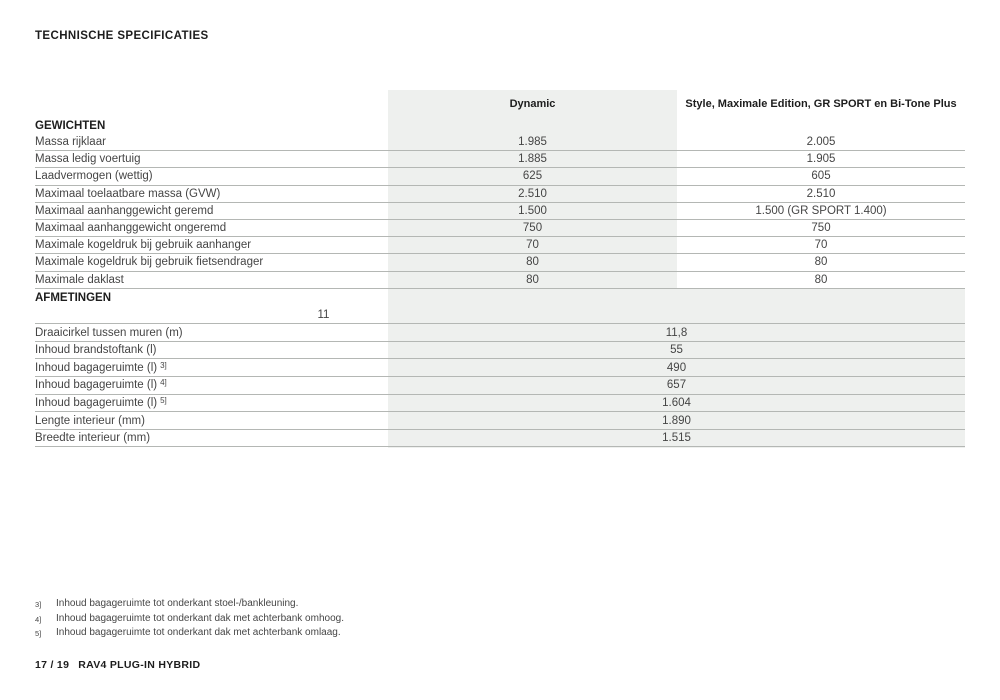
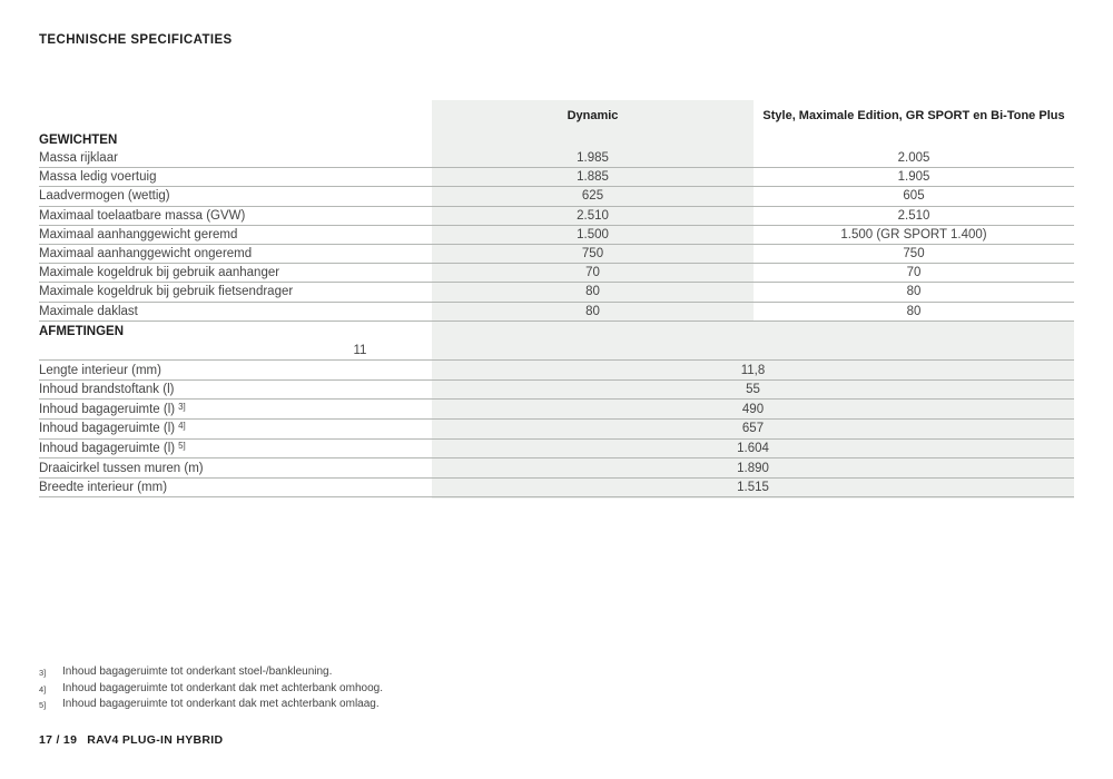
  TECHNISCHE SPECIFICATIES
  Dynamic
  Style, Maximale Edition, GR SPORT en Bi-Tone Plus
  GEWICHTEN
  Massa rijklaar
  1.985
  2.005
  Massa ledig voertuig
  1.885
  1.905
  Laadvermogen (wettig)
  625
  605
  Maximaal toelaatbare massa (GVW)
  2.510
  2.510
  Maximaal aanhanggewicht geremd
  1.500
  1.500 (GR SPORT 1.400)
  Maximaal aanhanggewicht ongeremd
  750
  750
  Maximale kogeldruk bij gebruik aanhanger
  70
  70
  Maximale kogeldruk bij gebruik fietsendrager
  80
  80
  Maximale daklast
  80
  80
  AFMETINGEN
  11
- Draaicirkel tussen muren (m)
+ Lengte interieur (mm)
  11,8
  Inhoud brandstoftank (l)
  55
  Inhoud bagageruimte (l) 3]
  490
  Inhoud bagageruimte (l) 4]
  657
  Inhoud bagageruimte (l) 5]
  1.604
- Lengte interieur (mm)
+ Draaicirkel tussen muren (m)
  1.890
  Breedte interieur (mm)
  1.515
  3]
  Inhoud bagageruimte tot onderkant stoel-/bankleuning.
  4]
  Inhoud bagageruimte tot onderkant dak met achterbank omhoog.
  5]
  Inhoud bagageruimte tot onderkant dak met achterbank omlaag.
  17 / 19
  RAV4 PLUG-IN HYBRID
